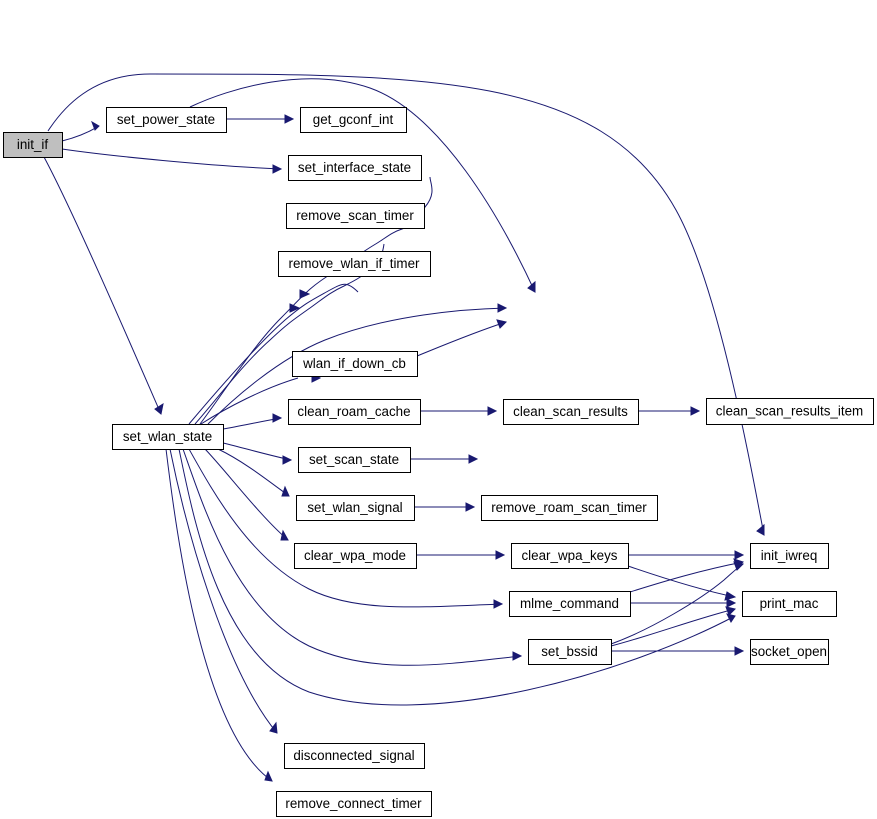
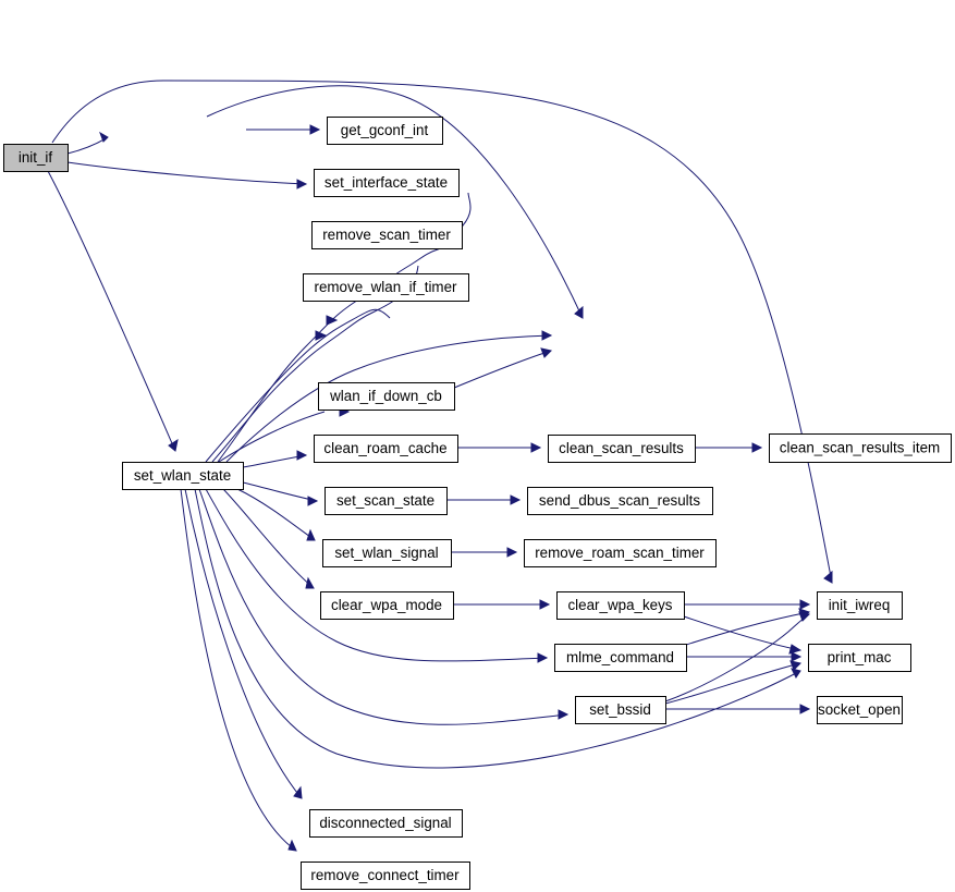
  init_if
- set_power_state
  get_gconf_int
  set_interface_state
  remove_scan_timer
  remove_wlan_if_timer
  wlan_if_down_cb
  clean_roam_cache
  clean_scan_results
  clean_scan_results_item
  set_wlan_state
  set_scan_state
+ send_dbus_scan_results
  set_wlan_signal
  remove_roam_scan_timer
  clear_wpa_mode
  clear_wpa_keys
  init_iwreq
  mlme_command
  print_mac
  set_bssid
  socket_open
  disconnected_signal
  remove_connect_timer
